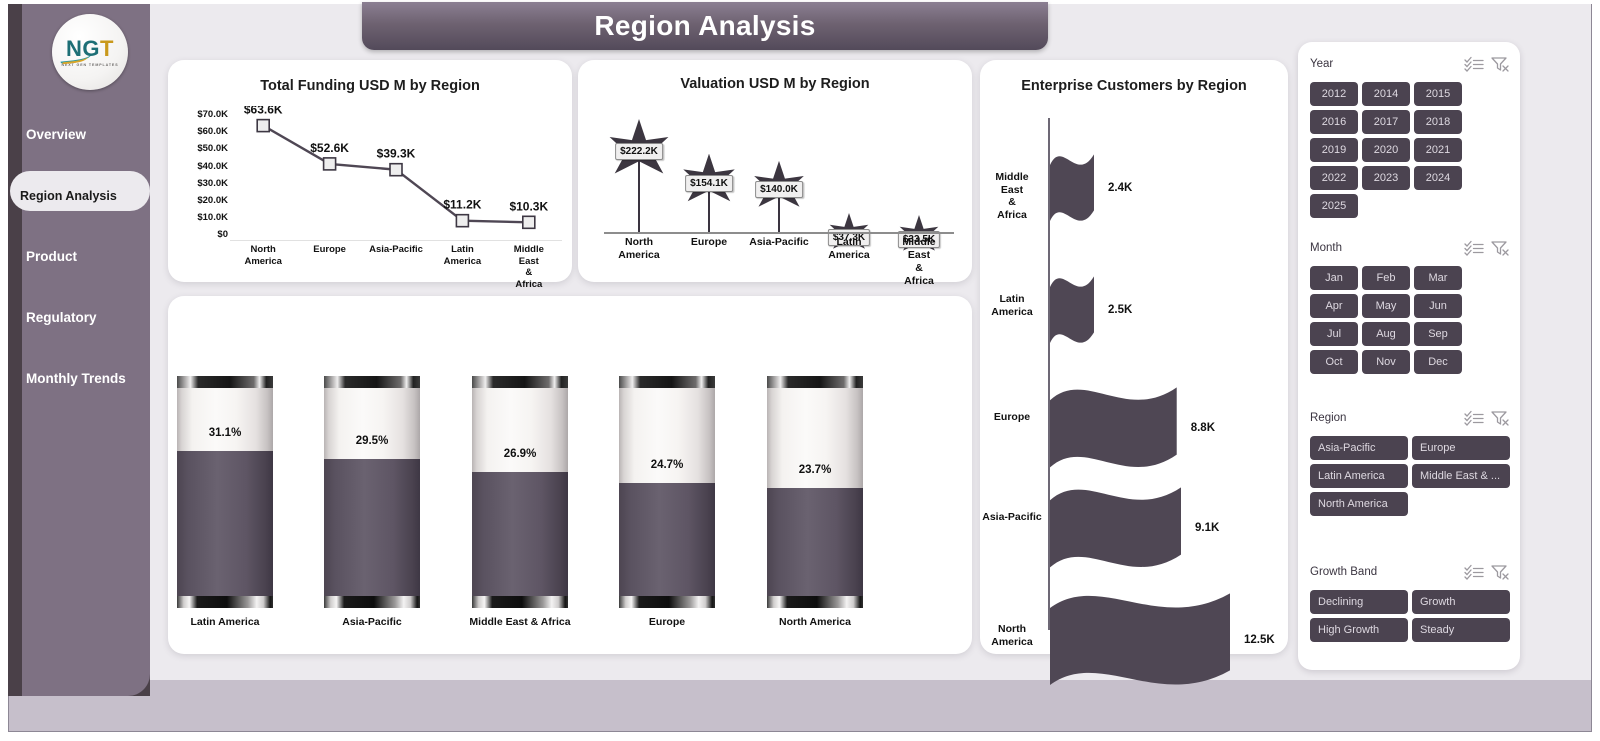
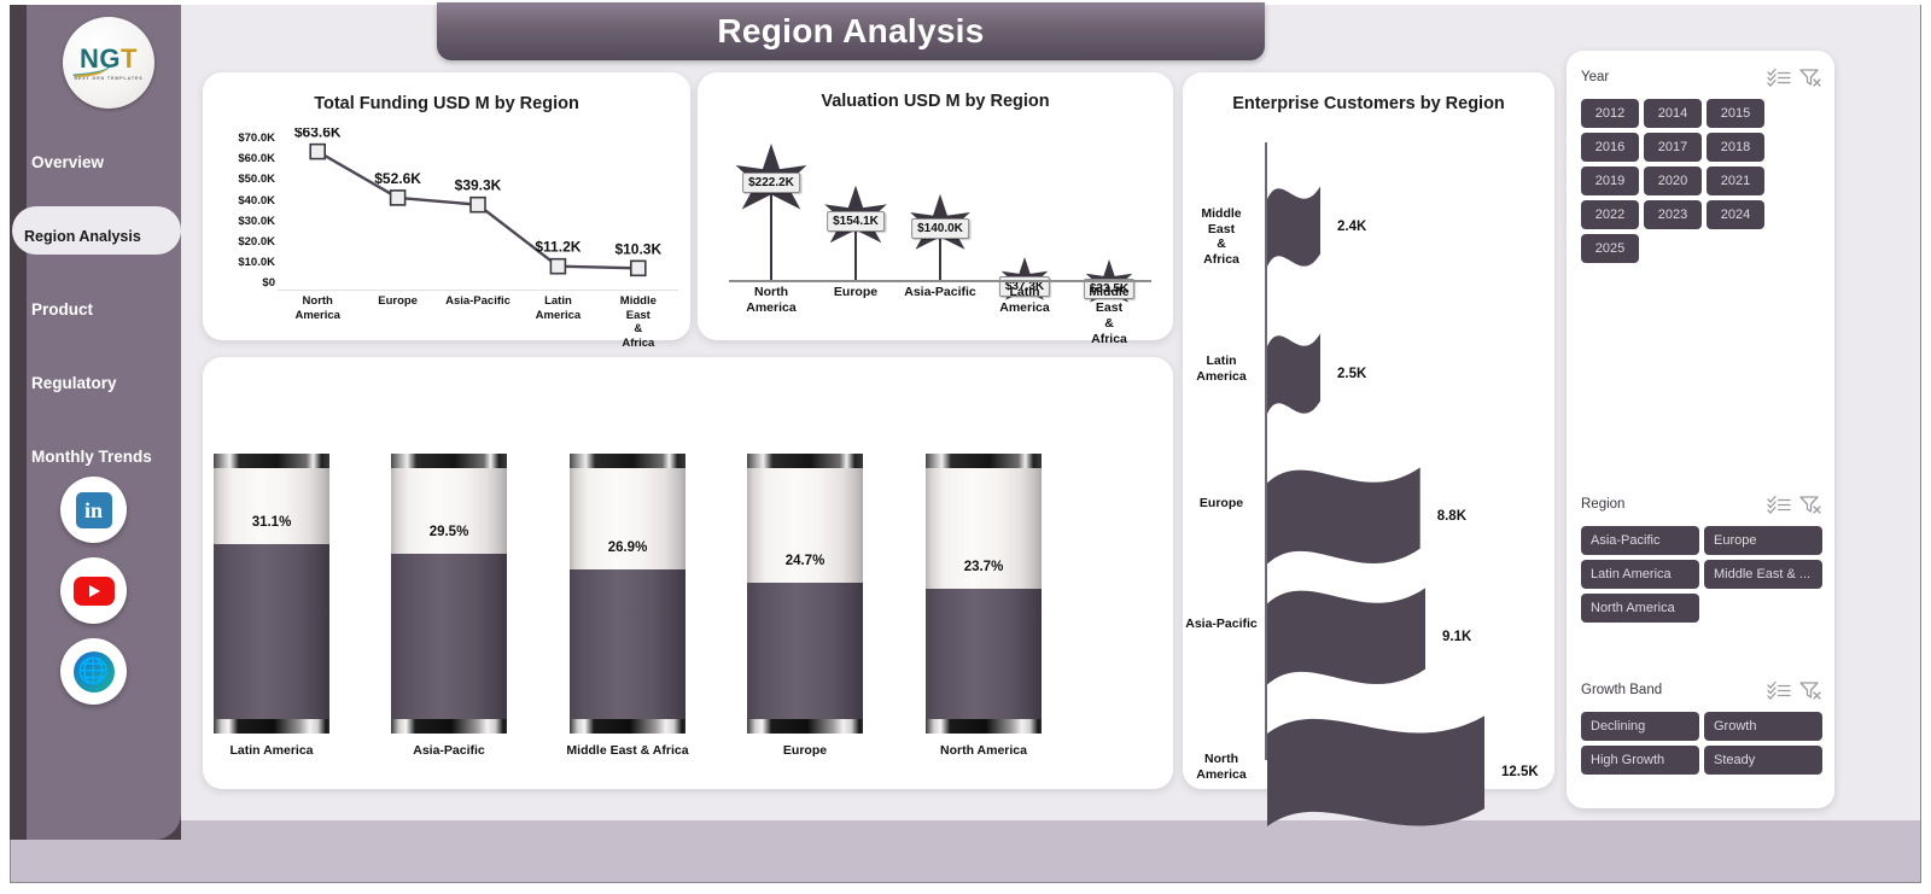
  NGT
  Overview
  Region Analysis
  Product
  Regulatory
  Monthly Trends
+ in
+ 🌐
  Region Analysis
  Total Funding USD M by Region
  $70.0K
  $60.0K
  $50.0K
  $40.0K
  $30.0K
  $20.0K
  $10.0K
  $0
  $63.6K
  $52.6K
  $39.3K
  $11.2K
  $10.3K
  North
  America
  Europe
  Asia-Pacific
  Latin
  America
  Middle
  East
  &
  Africa
  Valuation USD M by Region
  $222.2K
  $154.1K
  $140.0K
  $37.3K
  $33.5K
  North
  America
  Europe
  Asia-Pacific
  Latin
  America
  Middle
  East
  &
  Africa
  Enterprise Customers by Region
  Middle
  East
  &
  Africa
  2.4K
  Latin
  America
  2.5K
  Europe
  8.8K
  Asia-Pacific
  9.1K
  North
  America
  12.5K
  31.1%
  Latin America
  29.5%
  Asia-Pacific
  26.9%
  Middle East & Africa
  24.7%
  Europe
  23.7%
  North America
  Year
  2012
  2014
  2015
  2016
  2017
  2018
  2019
  2020
  2021
  2022
  2023
  2024
  2025
- Month
- Jan
- Feb
- Mar
- Apr
- May
- Jun
- Jul
- Aug
- Sep
- Oct
- Nov
- Dec
  Region
  Asia-Pacific
  Europe
  Latin America
  Middle East & ...
  North America
  Growth Band
  Declining
  Growth
  High Growth
  Steady
